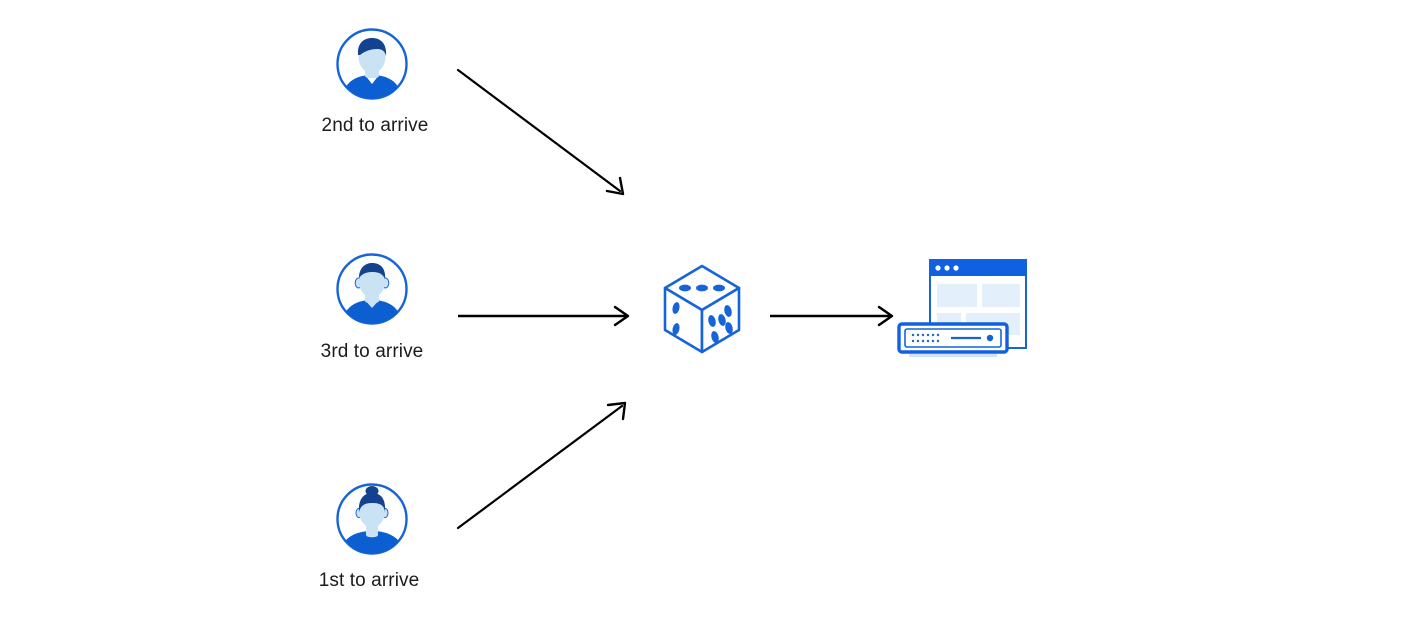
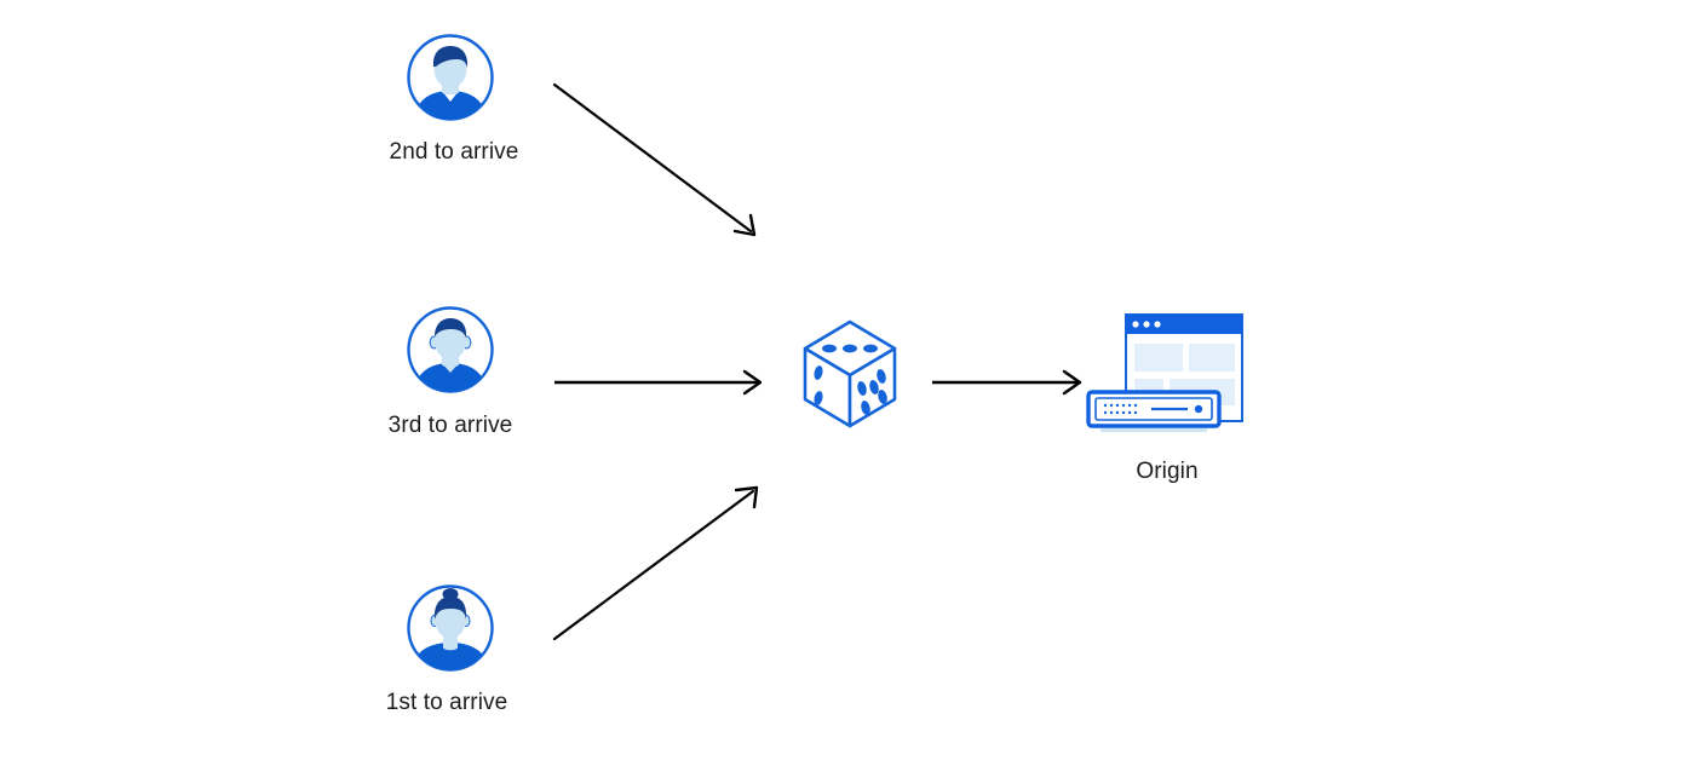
  2nd to arrive
  3rd to arrive
  1st to arrive
+ Origin
